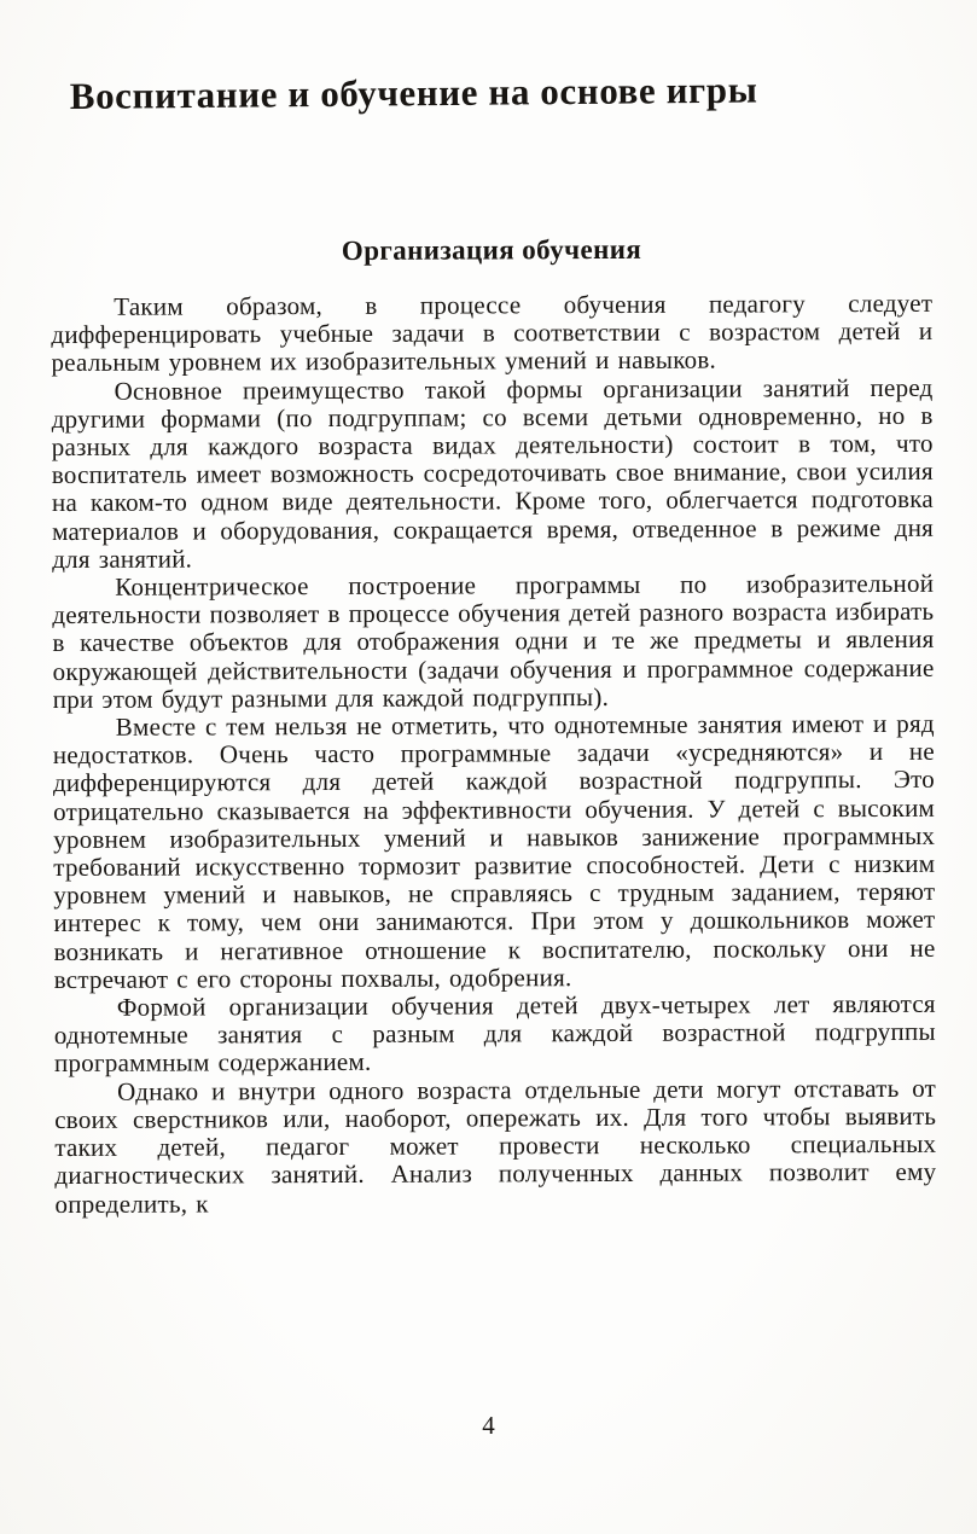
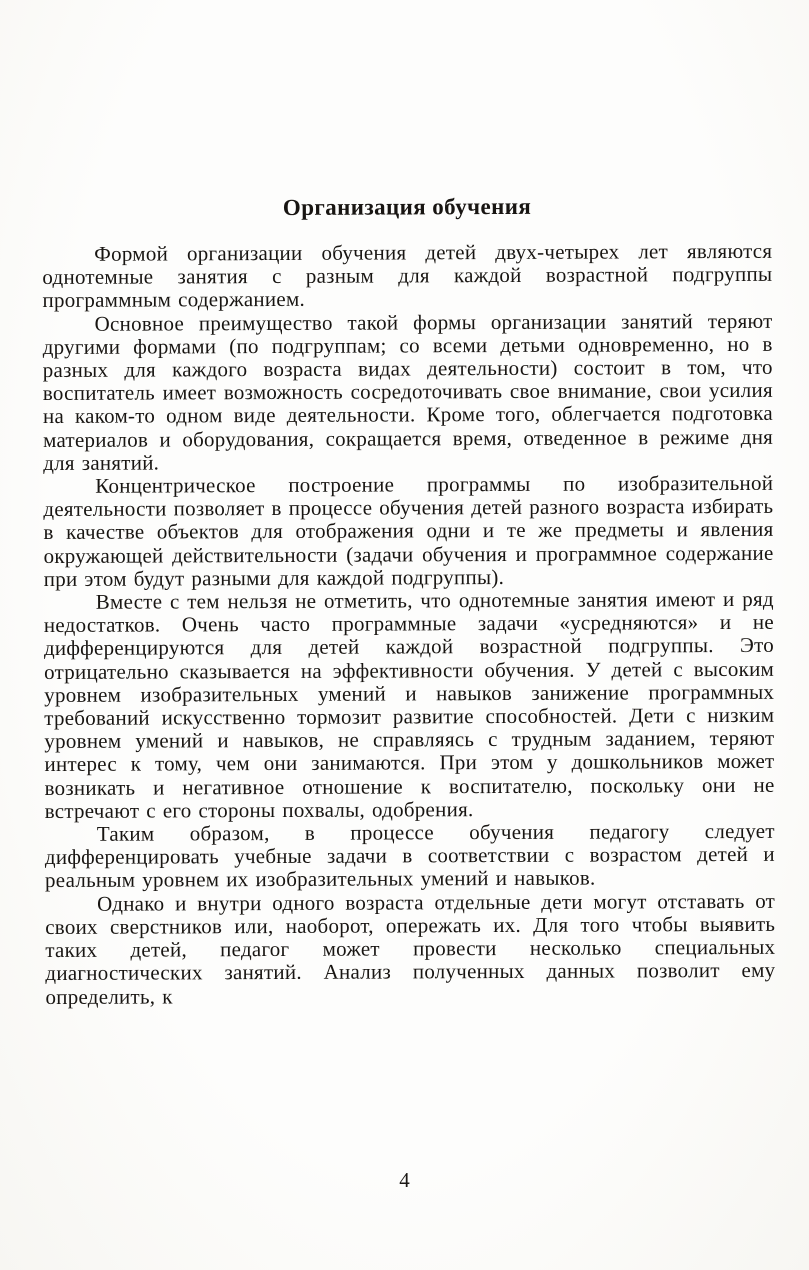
- Воспитание и обучение на основе игры
  Организация обучения
- Таким образом, в процессе обучения педагогу следует дифференцировать учебные задачи в соответствии с возрастом детей и реальным уровнем их изобразительных умений и навыков.
+ Формой организации обучения детей двух-четырех лет являются однотемные занятия с разным для каждой возрастной подгруппы программным содержанием.
- Основное преимущество такой формы организации занятий перед другими формами (по подгруппам; со всеми детьми одновременно, но в разных для каждого возраста видах деятельности) состоит в том, что воспитатель имеет возможность сосредоточивать свое внимание, свои усилия на каком-то одном виде деятельности. Кроме того, облегчается подготовка материалов и оборудования, сокращается время, отведенное в режиме дня для занятий.
+ Основное преимущество такой формы организации занятий теряют другими формами (по подгруппам; со всеми детьми одновременно, но в разных для каждого возраста видах деятельности) состоит в том, что воспитатель имеет возможность сосредоточивать свое внимание, свои усилия на каком-то одном виде деятельности. Кроме того, облегчается подготовка материалов и оборудования, сокращается время, отведенное в режиме дня для занятий.
  Концентрическое построение программы по изобразительной деятельности позволяет в процессе обучения детей разного возраста избирать в качестве объектов для отображения одни и те же предметы и явления окружающей действительности (задачи обучения и программное содержание при этом будут разными для каждой подгруппы).
  Вместе с тем нельзя не отметить, что однотемные занятия имеют и ряд недостатков. Очень часто программные задачи «усредняются» и не дифференцируются для детей каждой возрастной подгруппы. Это отрицательно сказывается на эффективности обучения. У детей с высоким уровнем изобразительных умений и навыков занижение программных требований искусственно тормозит развитие способностей. Дети с низким уровнем умений и навыков, не справляясь с трудным заданием, теряют интерес к тому, чем они занимаются. При этом у дошкольников может возникать и негативное отношение к воспитателю, поскольку они не встречают с его стороны похвалы, одобрения.
- Формой организации обучения детей двух-четырех лет являются однотемные занятия с разным для каждой возрастной подгруппы программным содержанием.
+ Таким образом, в процессе обучения педагогу следует дифференцировать учебные задачи в соответствии с возрастом детей и реальным уровнем их изобразительных умений и навыков.
  Однако и внутри одного возраста отдельные дети могут отставать от своих сверстников или, наоборот, опережать их. Для того чтобы выявить таких детей, педагог может провести несколько специальных диагностических занятий. Анализ полученных данных позволит ему определить, к
  4
